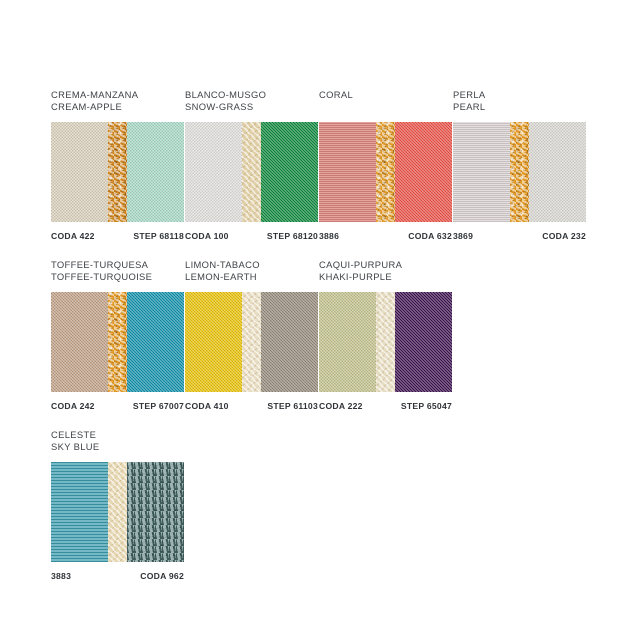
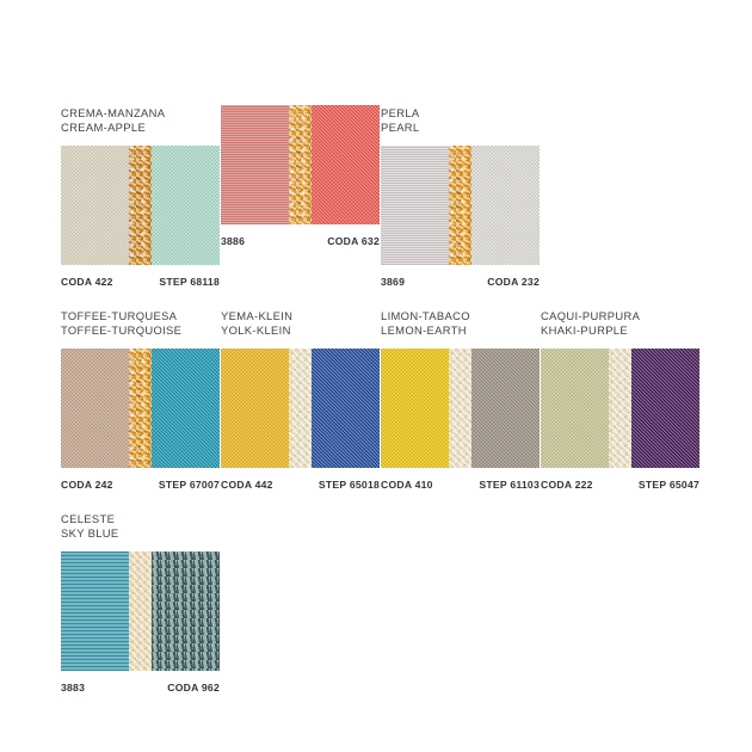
  CREMA-MANZANA
  CREAM-APPLE
  CODA 422
  STEP 68118
- BLANCO-MUSGO
- SNOW-GRASS
- CODA 100
- STEP 68120
- CORAL
  3886
  CODA 632
  PERLA
  PEARL
  3869
  CODA 232
  TOFFEE-TURQUESA
  TOFFEE-TURQUOISE
  CODA 242
  STEP 67007
+ YEMA-KLEIN
+ YOLK-KLEIN
+ CODA 442
+ STEP 65018
  LIMON-TABACO
  LEMON-EARTH
  CODA 410
  STEP 61103
  CAQUI-PURPURA
  KHAKI-PURPLE
  CODA 222
  STEP 65047
  CELESTE
  SKY BLUE
  3883
  CODA 962
